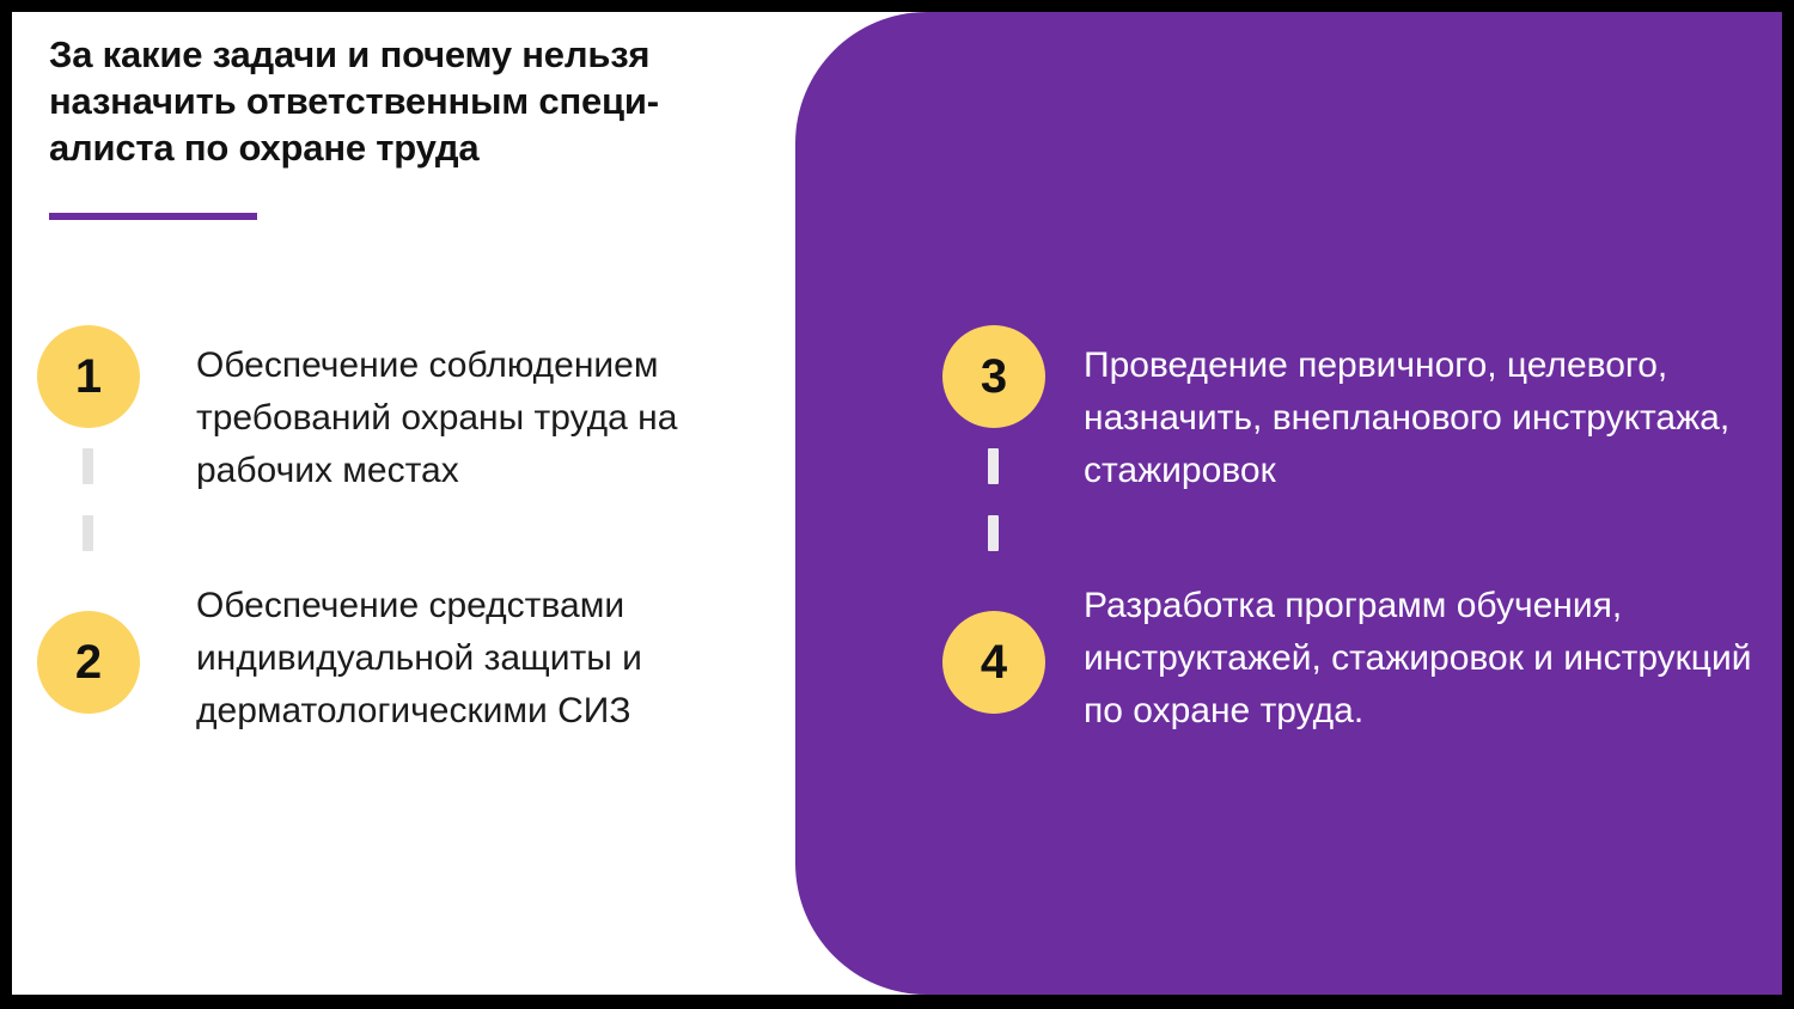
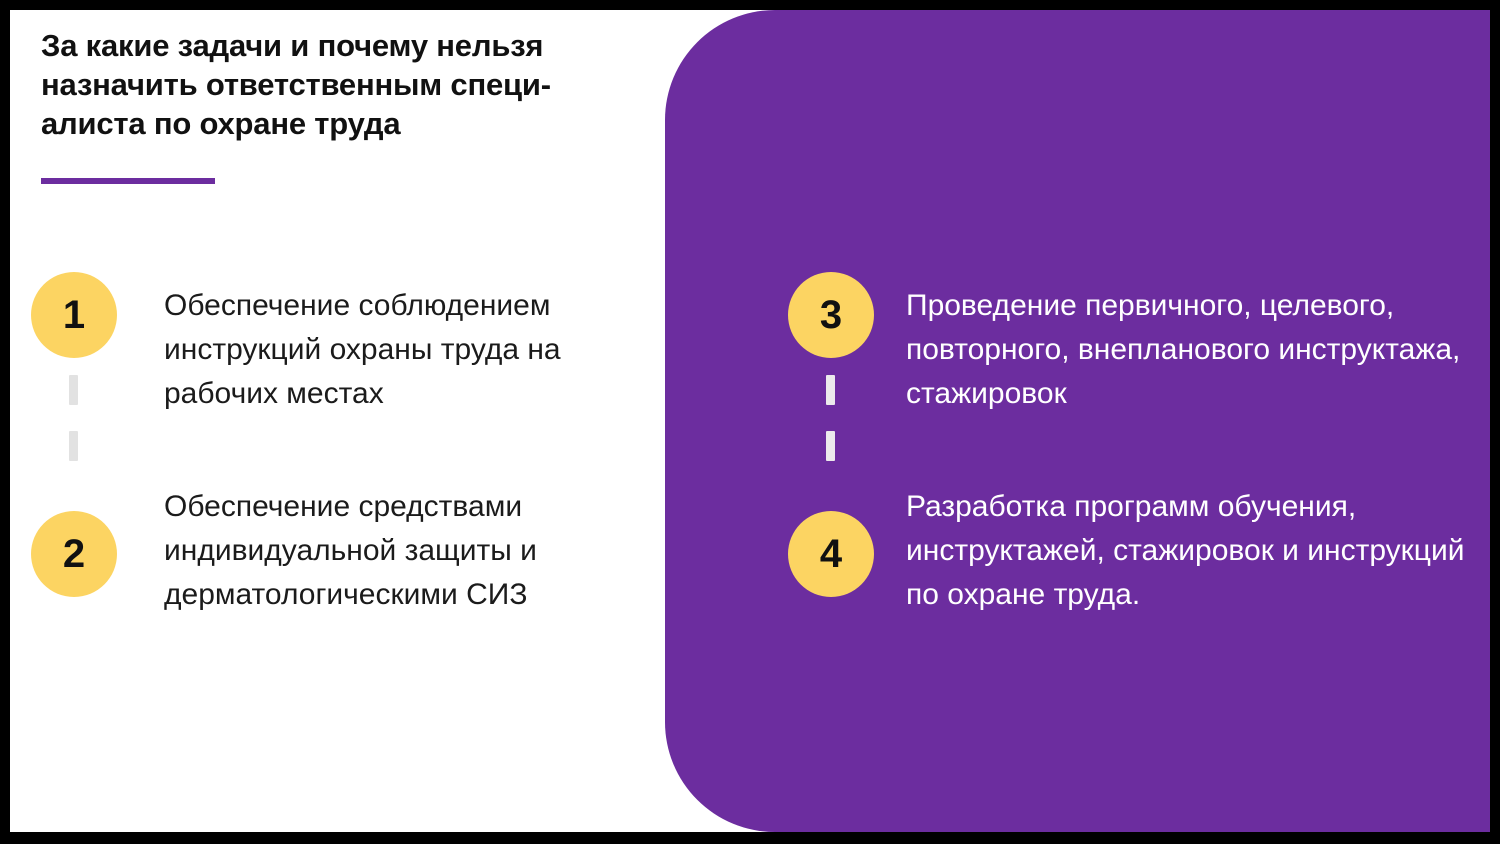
  За какие задачи и почему нельзя
  назначить ответственным специ-
  алиста по охране труда
  1
- Обеспечение соблюдением требований охраны труда на рабочих местах
+ Обеспечение соблюдением инструкций охраны труда на рабочих местах
  2
  Обеспечение средствами индивидуальной защиты и дерматологическими СИЗ
  3
- Проведение первичного, целевого, назначить, внепланового инструктажа, стажировок
+ Проведение первичного, целевого, повторного, внепланового инструктажа, стажировок
  4
  Разработка программ обучения, инструктажей, стажировок и инструкций по охране труда.
